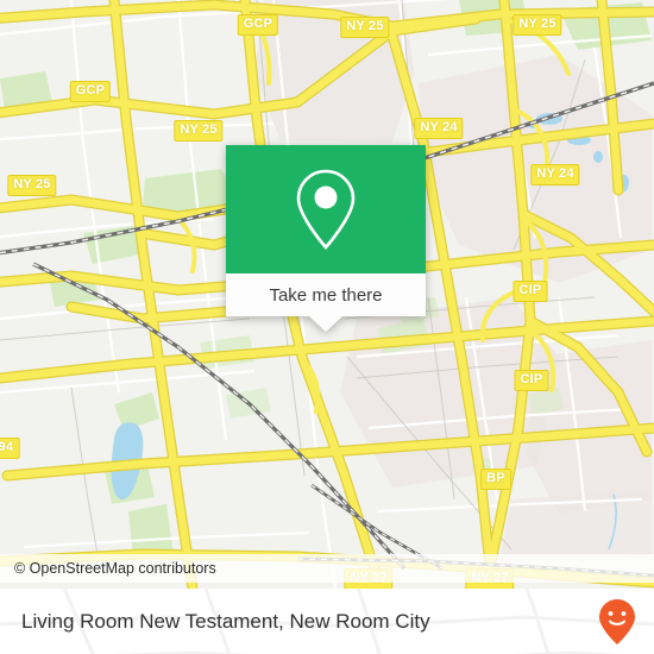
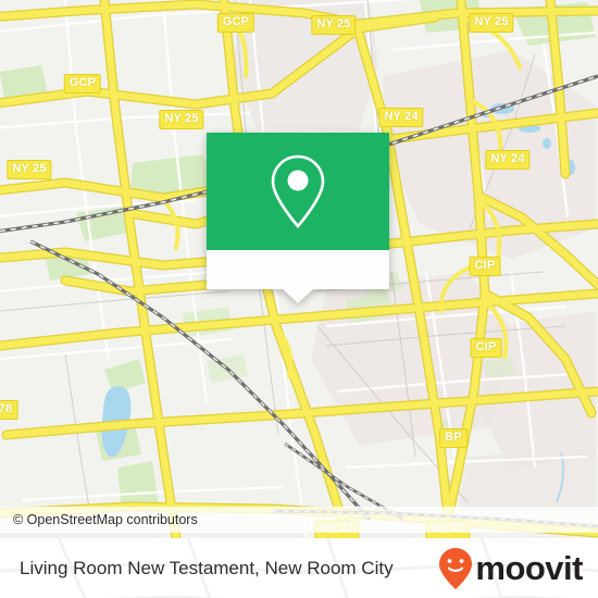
  GCP
  NY 25
  NY 25
  GCP
  NY 25
  NY 24
  NY 24
  NY 25
  CIP
  CIP
- 94
+ 78
  BP
  NY 27
  NY 27
- Take me there
  © OpenStreetMap contributors
  Living Room New Testament, New Room City
+ moovit
